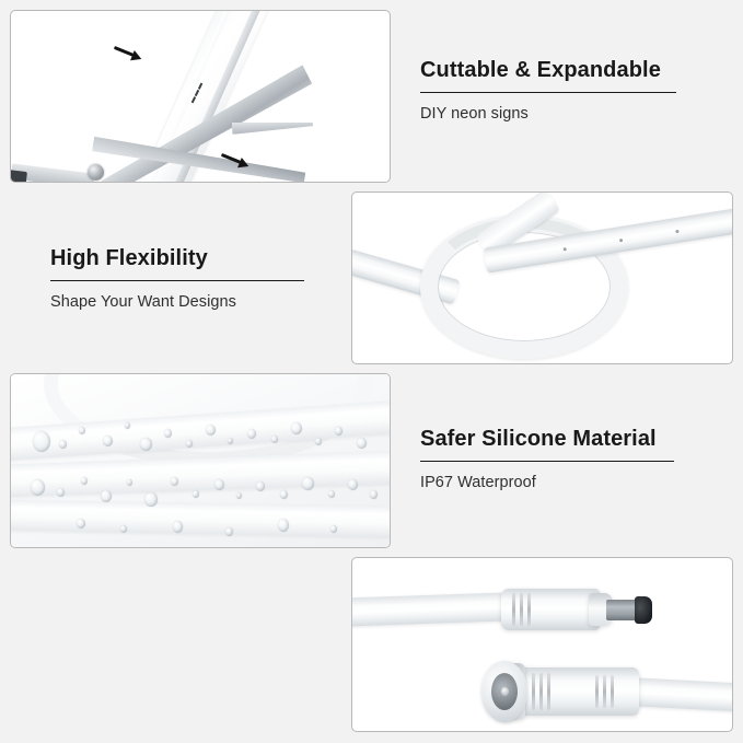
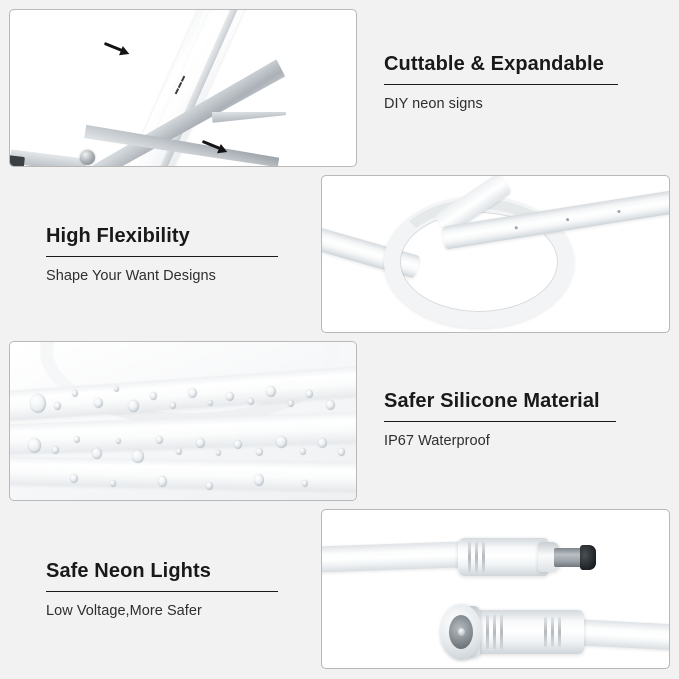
  Cuttable & Expandable
  DIY neon signs
  High Flexibility
  Shape Your Want Designs
  Safer Silicone Material
  IP67 Waterproof
+ Safe Neon Lights
+ Low Voltage,More Safer
